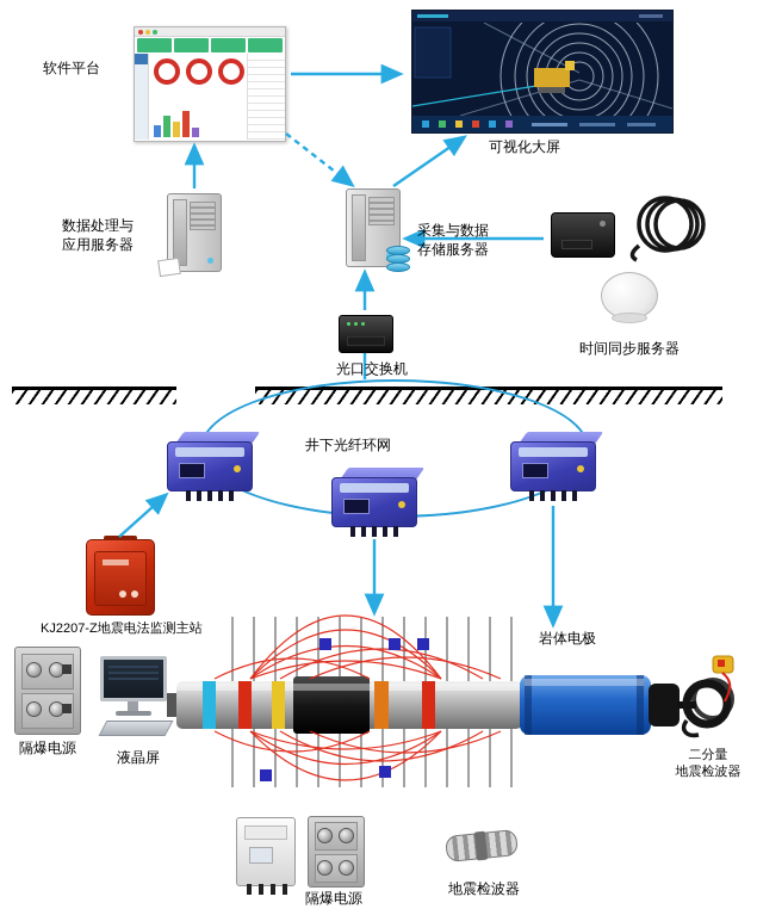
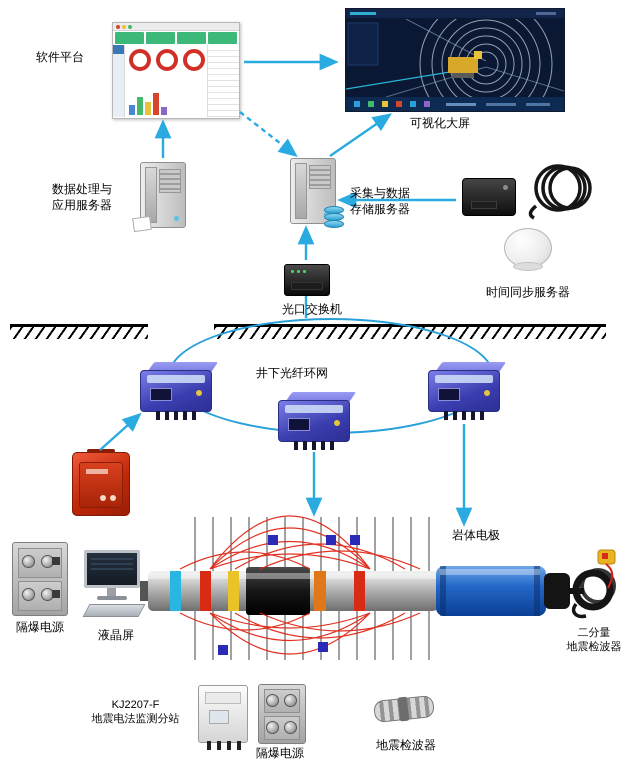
  软件平台
  可视化大屏
  数据处理与
  应用服务器
  采集与数据
  存储服务器
  时间同步服务器
  光口交换机
  井下光纤环网
- KJ2207-Z地震电法监测主站
  岩体电极
  隔爆电源
  液晶屏
+ KJ2207-F
+ 地震电法监测分站
  隔爆电源
  地震检波器
  二分量
  地震检波器
